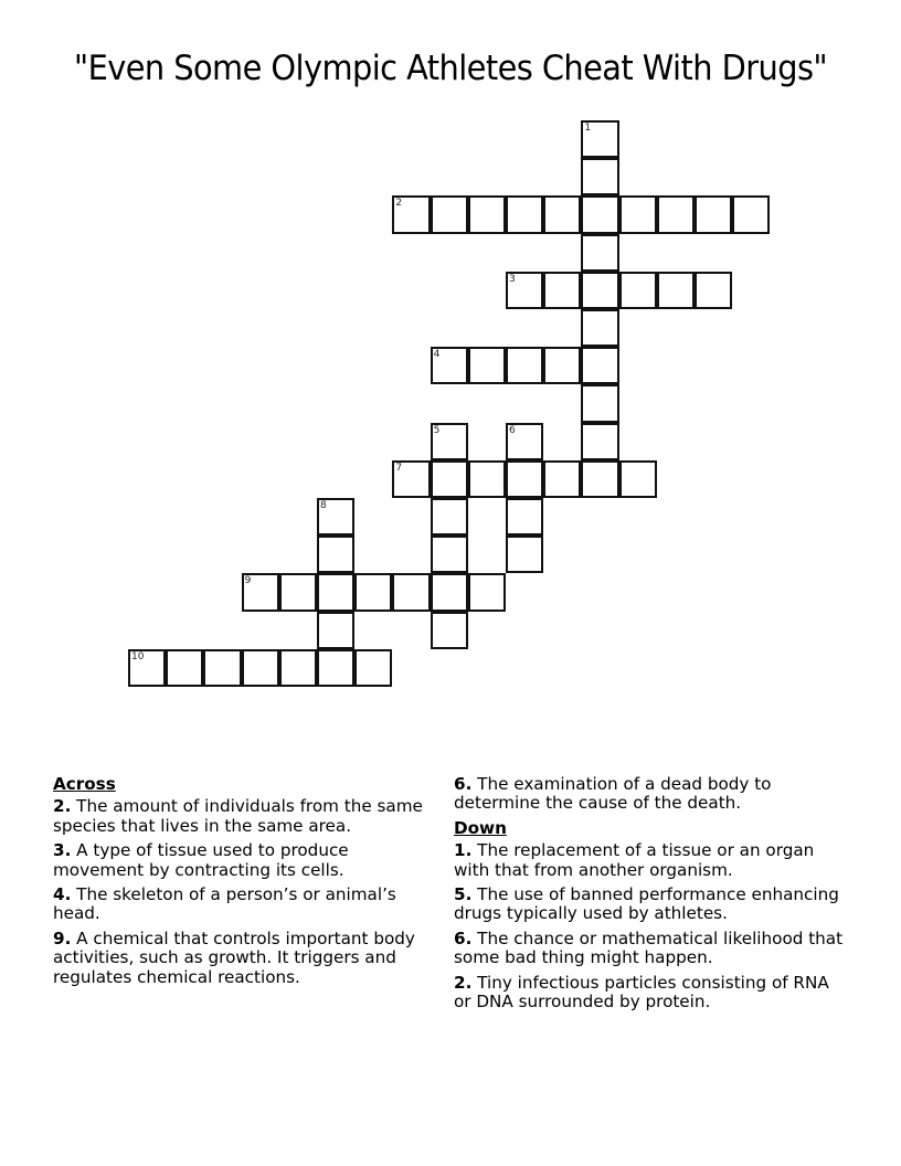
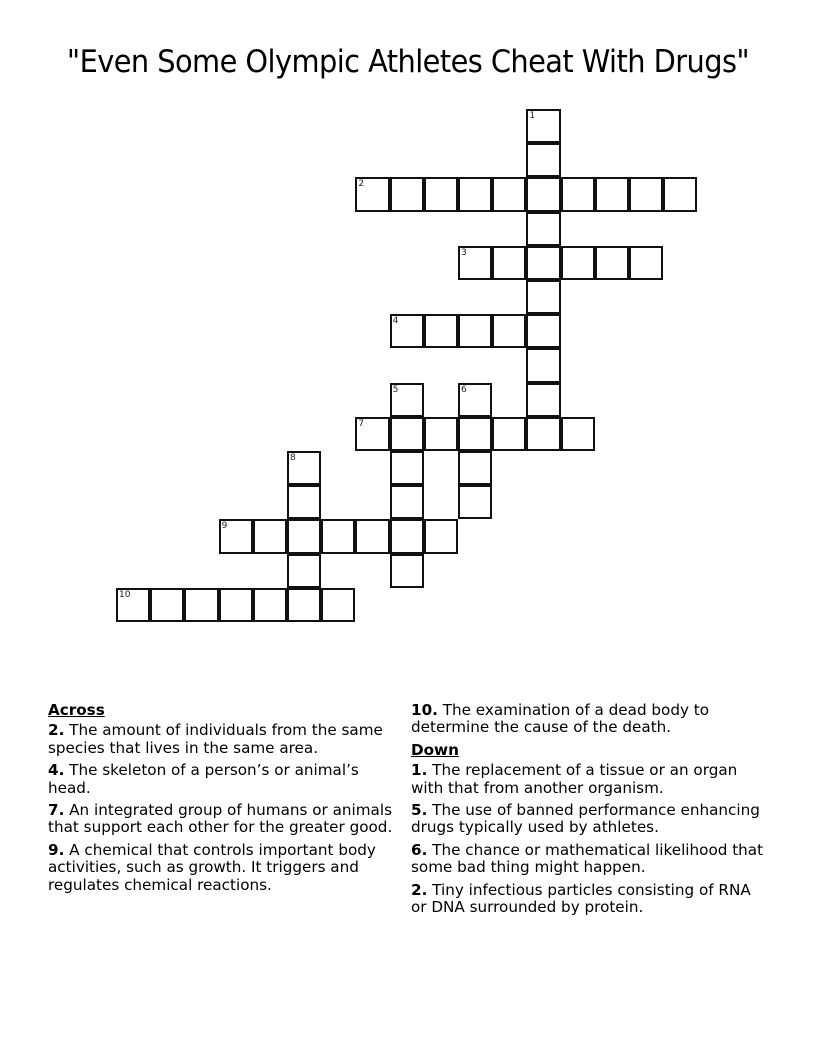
  "Even Some Olympic Athletes Cheat With Drugs"
  1
  2
  3
  4
  5
  6
  7
  8
  9
  10
  Across
  2. The amount of individuals from the same species that lives in the same area.
- 3. A type of tissue used to produce movement by contracting its cells.
  4. The skeleton of a person’s or animal’s head.
+ 7. An integrated group of humans or animals that support each other for the greater good.
  9. A chemical that controls important body activities, such as growth. It triggers and regulates chemical reactions.
- 6. The examination of a dead body to determine the cause of the death.
+ 10. The examination of a dead body to determine the cause of the death.
  Down
  1. The replacement of a tissue or an organ with that from another organism.
  5. The use of banned performance enhancing drugs typically used by athletes.
  6. The chance or mathematical likelihood that some bad thing might happen.
  2. Tiny infectious particles consisting of RNA or DNA surrounded by protein.
